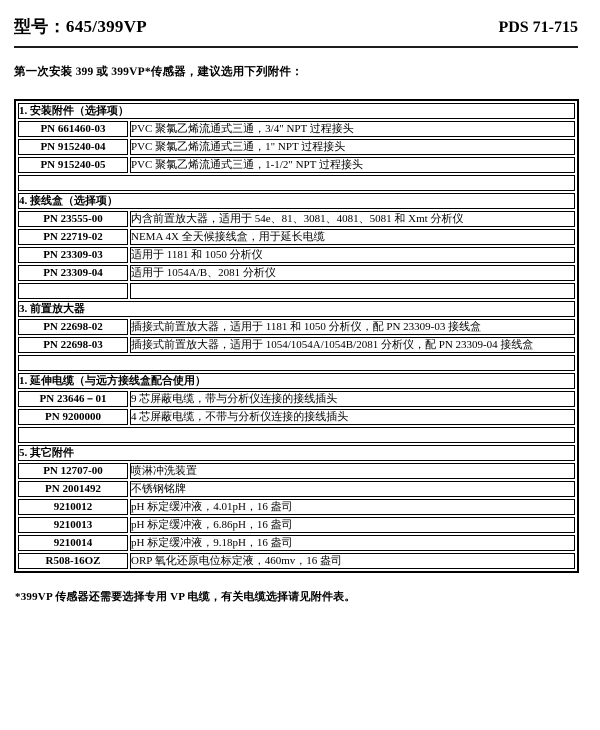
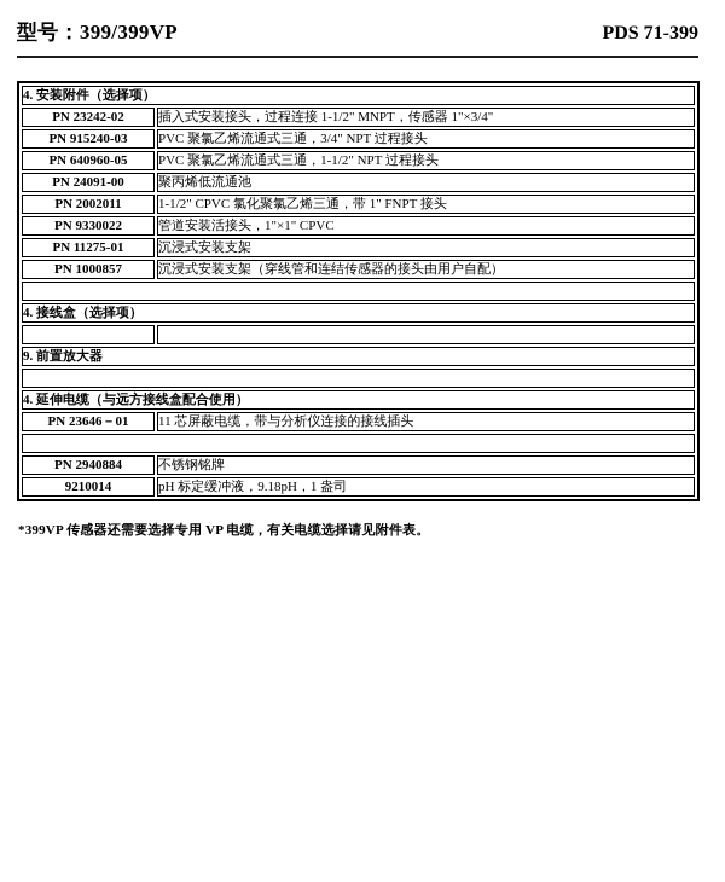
- 型号：645/399VP
+ 型号：399/399VP
- PDS 71-715
+ PDS 71-399
- 第一次安装 399 或 399VP*传感器，建议选用下列附件：
- 1. 安装附件（选择项）
+ 4. 安装附件（选择项）
+ PN 23242-02	插入式安装接头，过程连接 1-1/2" MNPT，传感器 1"×3/4"
- PN 661460-03	PVC 聚氯乙烯流通式三通，3/4" NPT 过程接头
+ PN 915240-03	PVC 聚氯乙烯流通式三通，3/4" NPT 过程接头
- PN 915240-04	PVC 聚氯乙烯流通式三通，1" NPT 过程接头
- PN 915240-05	PVC 聚氯乙烯流通式三通，1-1/2" NPT 过程接头
+ PN 640960-05	PVC 聚氯乙烯流通式三通，1-1/2" NPT 过程接头
+ PN 24091-00	聚丙烯低流通池
+ PN 2002011	1-1/2" CPVC 氯化聚氯乙烯三通，带 1" FNPT 接头
+ PN 9330022	管道安装活接头，1"×1" CPVC
+ PN 11275-01	沉浸式安装支架
+ PN 1000857	沉浸式安装支架（穿线管和连结传感器的接头由用户自配）
  4. 接线盒（选择项）
- PN 23555-00	内含前置放大器，适用于 54e、81、3081、4081、5081 和 Xmt 分析仪
- PN 22719-02	NEMA 4X 全天候接线盒，用于延长电缆
- PN 23309-03	适用于 1181 和 1050 分析仪
- PN 23309-04	适用于 1054A/B、2081 分析仪
- 3. 前置放大器
+ 9. 前置放大器
- PN 22698-02	插接式前置放大器，适用于 1181 和 1050 分析仪，配 PN 23309-03 接线盒
- PN 22698-03	插接式前置放大器，适用于 1054/1054A/1054B/2081 分析仪，配 PN 23309-04 接线盒
- 1. 延伸电缆（与远方接线盒配合使用）
+ 4. 延伸电缆（与远方接线盒配合使用）
- PN 23646－01	9 芯屏蔽电缆，带与分析仪连接的接线插头
+ PN 23646－01	11 芯屏蔽电缆，带与分析仪连接的接线插头
- PN 9200000	4 芯屏蔽电缆，不带与分析仪连接的接线插头
- 5. 其它附件
- PN 12707-00	喷淋冲洗装置
- PN 2001492	不锈钢铭牌
+ PN 2940884	不锈钢铭牌
- 9210012	pH 标定缓冲液，4.01pH，16 盎司
- 9210013	pH 标定缓冲液，6.86pH，16 盎司
- 9210014	pH 标定缓冲液，9.18pH，16 盎司
+ 9210014	pH 标定缓冲液，9.18pH，1 盎司
- R508-16OZ	ORP 氧化还原电位标定液，460mv，16 盎司
  *399VP 传感器还需要选择专用 VP 电缆，有关电缆选择请见附件表。
